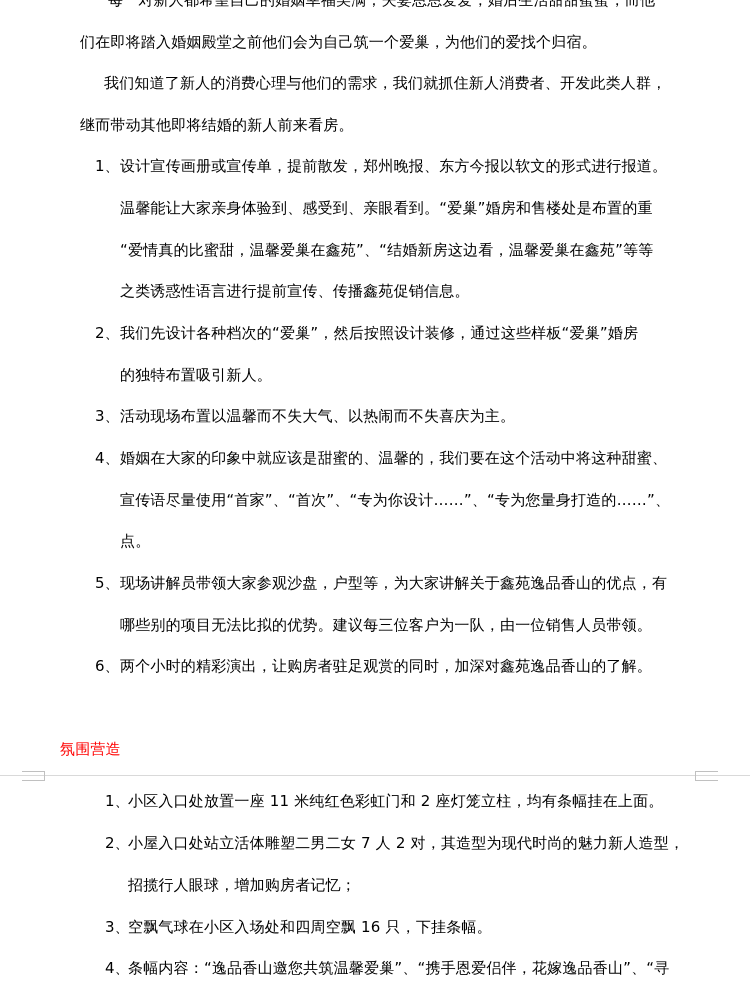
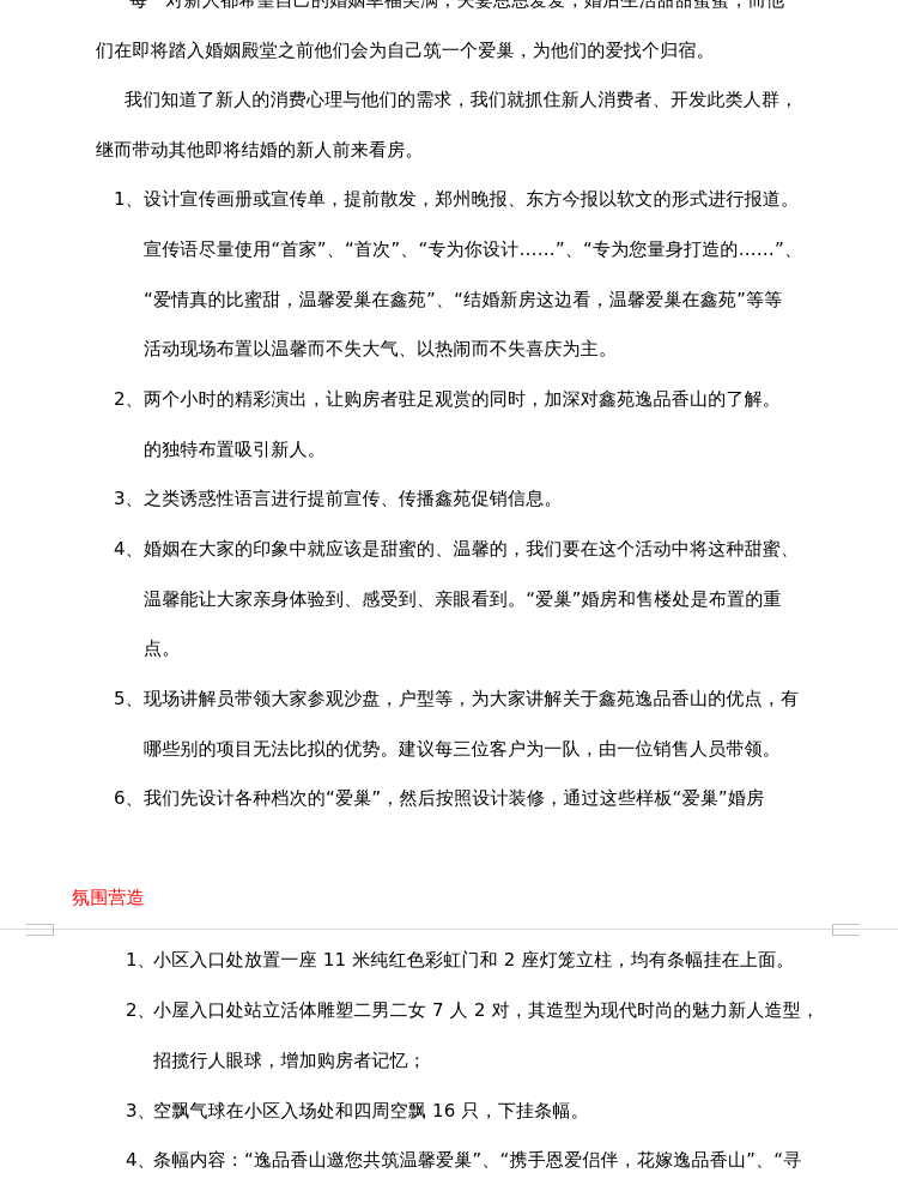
  每一对新人都希望自己的婚姻幸福美满，夫妻恩恩爱爱，婚后生活甜甜蜜蜜，而他
  们在即将踏入婚姻殿堂之前他们会为自己筑一个爱巢，为他们的爱找个归宿。
  我们知道了新人的消费心理与他们的需求，我们就抓住新人消费者、开发此类人群，
  继而带动其他即将结婚的新人前来看房。
  1、
  设计宣传画册或宣传单，提前散发，郑州晚报、东方今报以软文的形式进行报道。
- 温馨能让大家亲身体验到、感受到、亲眼看到。“爱巢”婚房和售楼处是布置的重
+ 宣传语尽量使用“首家”、“首次”、“专为你设计……”、“专为您量身打造的……”、
  “爱情真的比蜜甜，温馨爱巢在鑫苑”、“结婚新房这边看，温馨爱巢在鑫苑”等等
- 之类诱惑性语言进行提前宣传、传播鑫苑促销信息。
+ 活动现场布置以温馨而不失大气、以热闹而不失喜庆为主。
  2、
- 我们先设计各种档次的“爱巢”，然后按照设计装修，通过这些样板“爱巢”婚房
+ 两个小时的精彩演出，让购房者驻足观赏的同时，加深对鑫苑逸品香山的了解。
  的独特布置吸引新人。
  3、
- 活动现场布置以温馨而不失大气、以热闹而不失喜庆为主。
+ 之类诱惑性语言进行提前宣传、传播鑫苑促销信息。
  4、
  婚姻在大家的印象中就应该是甜蜜的、温馨的，我们要在这个活动中将这种甜蜜、
- 宣传语尽量使用“首家”、“首次”、“专为你设计……”、“专为您量身打造的……”、
+ 温馨能让大家亲身体验到、感受到、亲眼看到。“爱巢”婚房和售楼处是布置的重
  点。
  5、
  现场讲解员带领大家参观沙盘，户型等，为大家讲解关于鑫苑逸品香山的优点，有
  哪些别的项目无法比拟的优势。建议每三位客户为一队，由一位销售人员带领。
  6、
- 两个小时的精彩演出，让购房者驻足观赏的同时，加深对鑫苑逸品香山的了解。
+ 我们先设计各种档次的“爱巢”，然后按照设计装修，通过这些样板“爱巢”婚房
  氛围营造
  1、
  小区入口处放置一座 11 米纯红色彩虹门和 2 座灯笼立柱，均有条幅挂在上面。
  2、
  小屋入口处站立活体雕塑二男二女 7 人 2 对，其造型为现代时尚的魅力新人造型，
  招揽行人眼球，增加购房者记忆；
  3、
  空飘气球在小区入场处和四周空飘 16 只，下挂条幅。
  4、
  条幅内容：“逸品香山邀您共筑温馨爱巢”、“携手恩爱侣伴，花嫁逸品香山”、“寻
